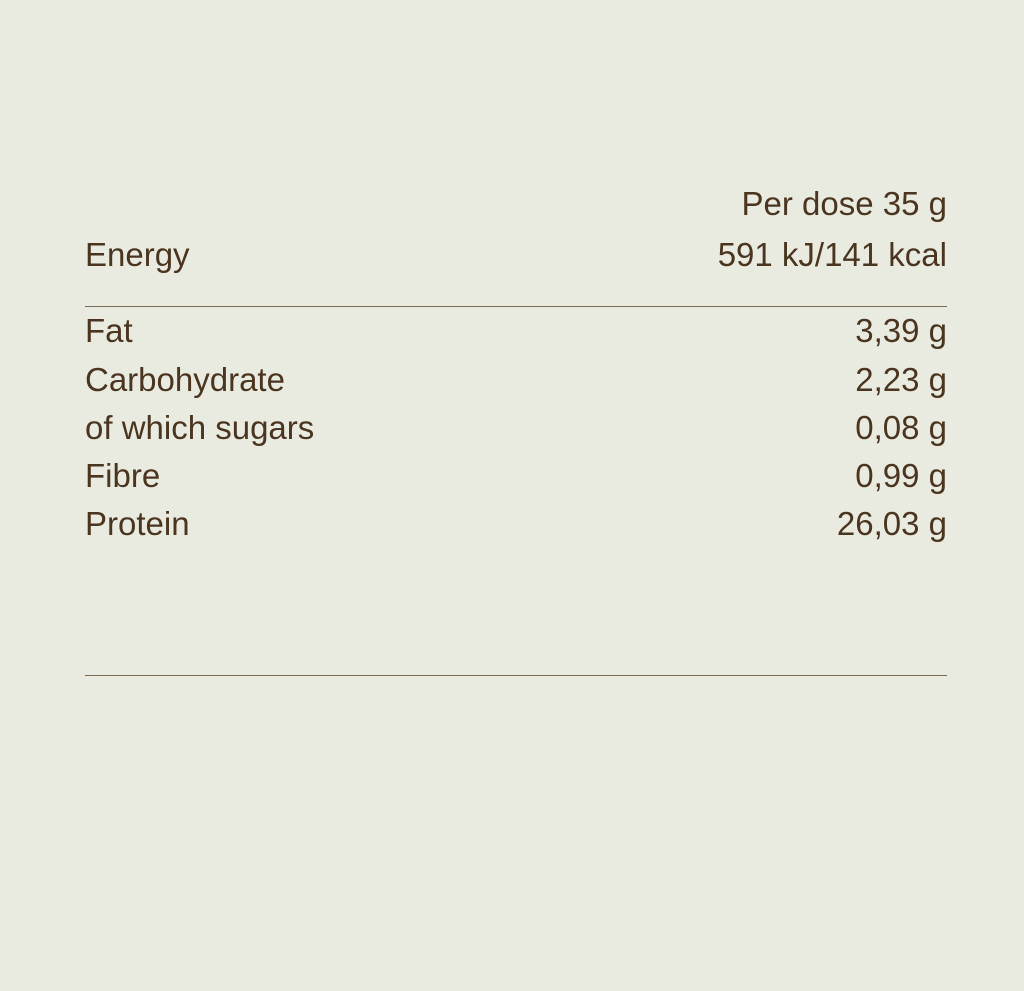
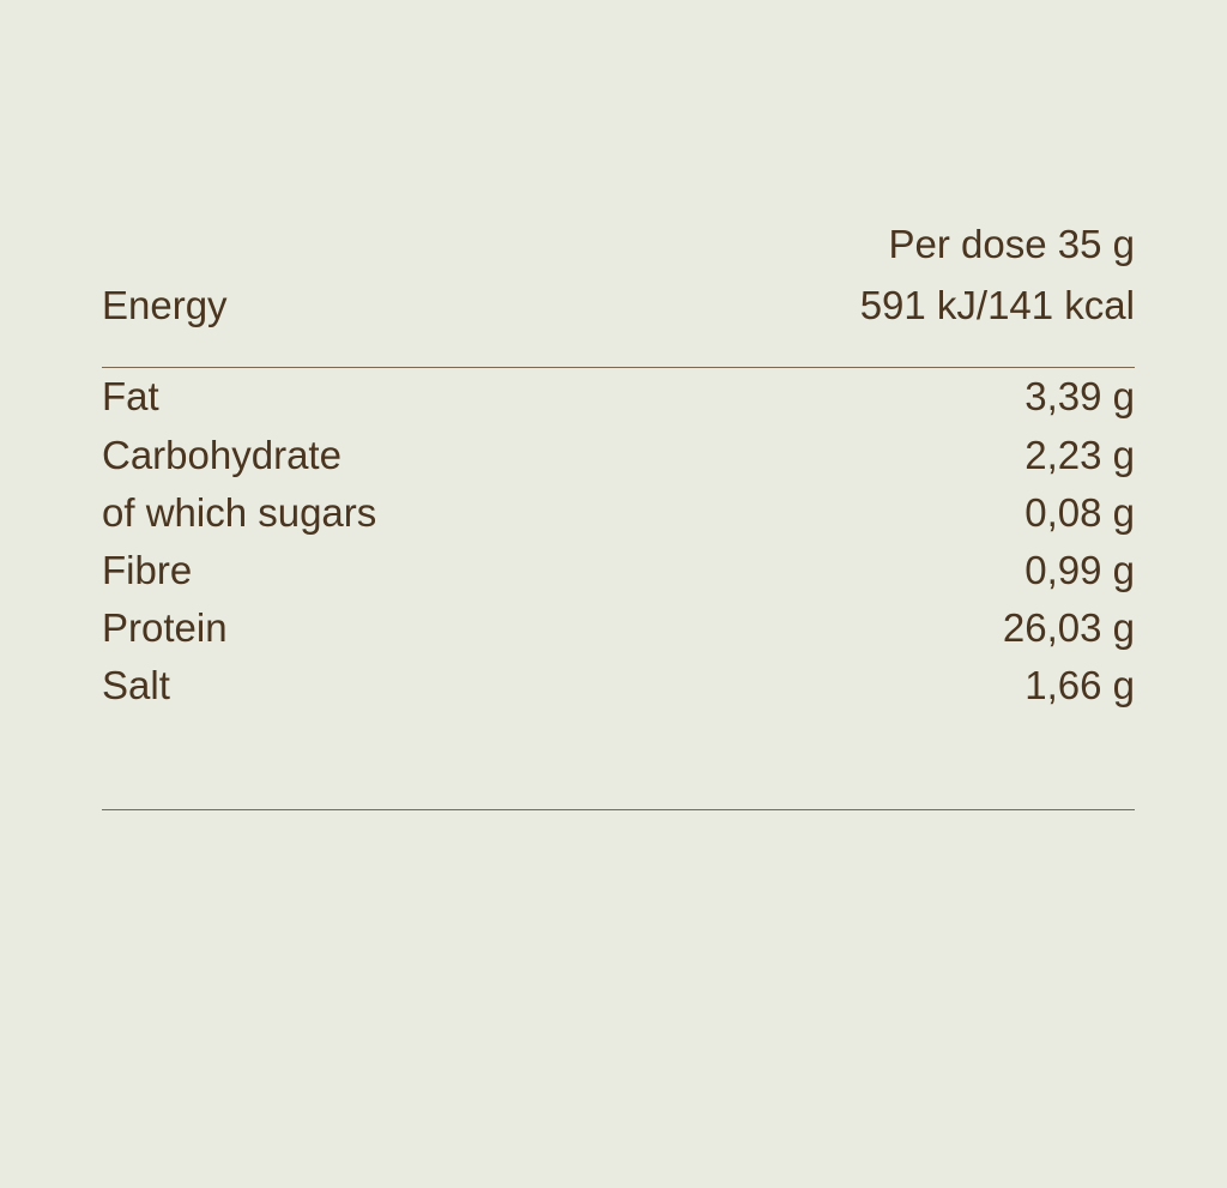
  	Per dose 35 g
  Energy	591 kJ/141 kcal
  Fat	3,39 g
  Carbohydrate	2,23 g
  of which sugars	0,08 g
  Fibre	0,99 g
  Protein	26,03 g
+ Salt	1,66 g
